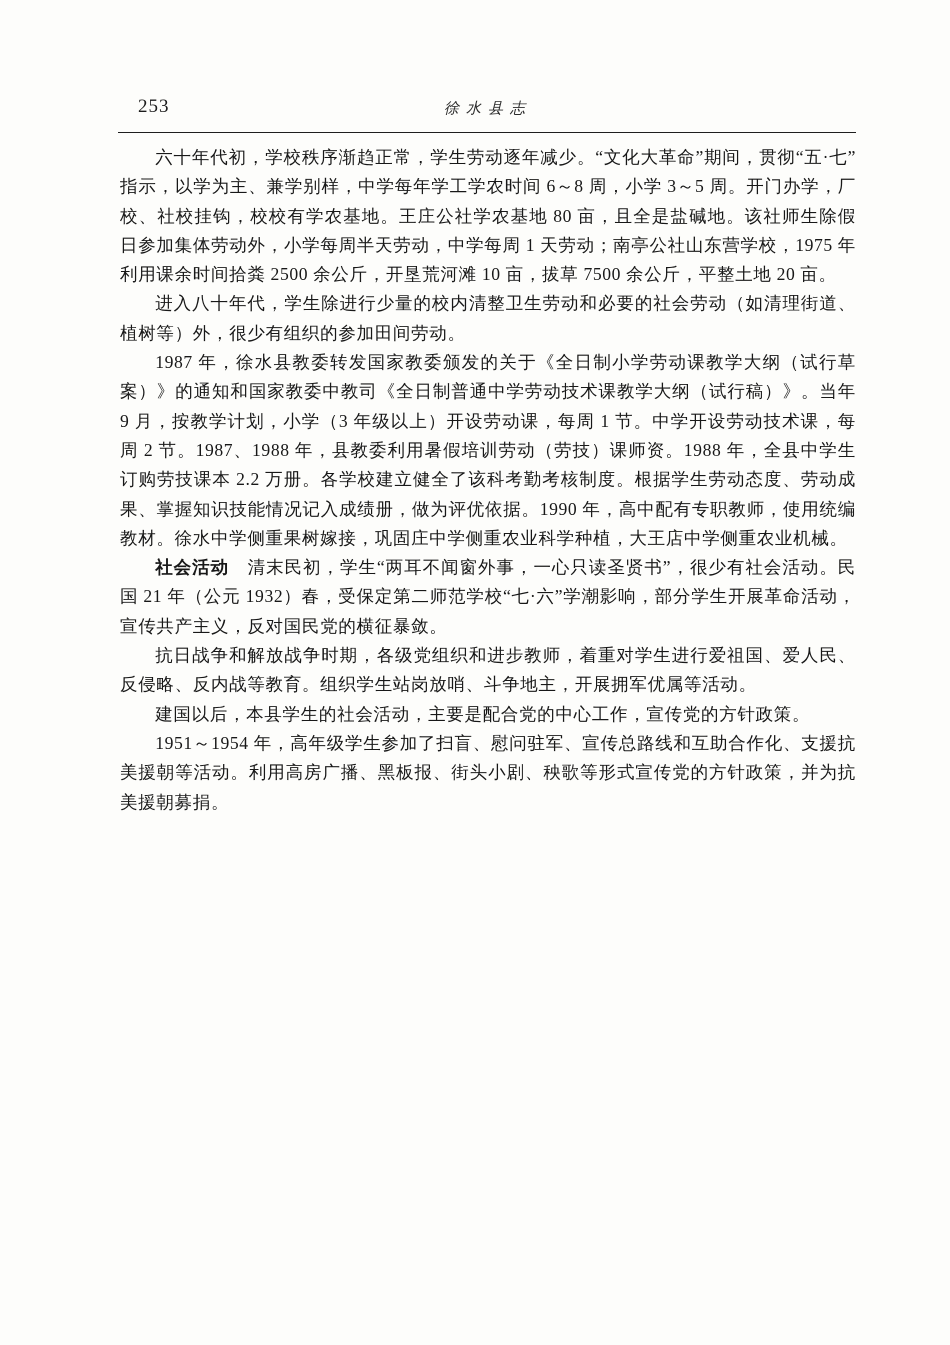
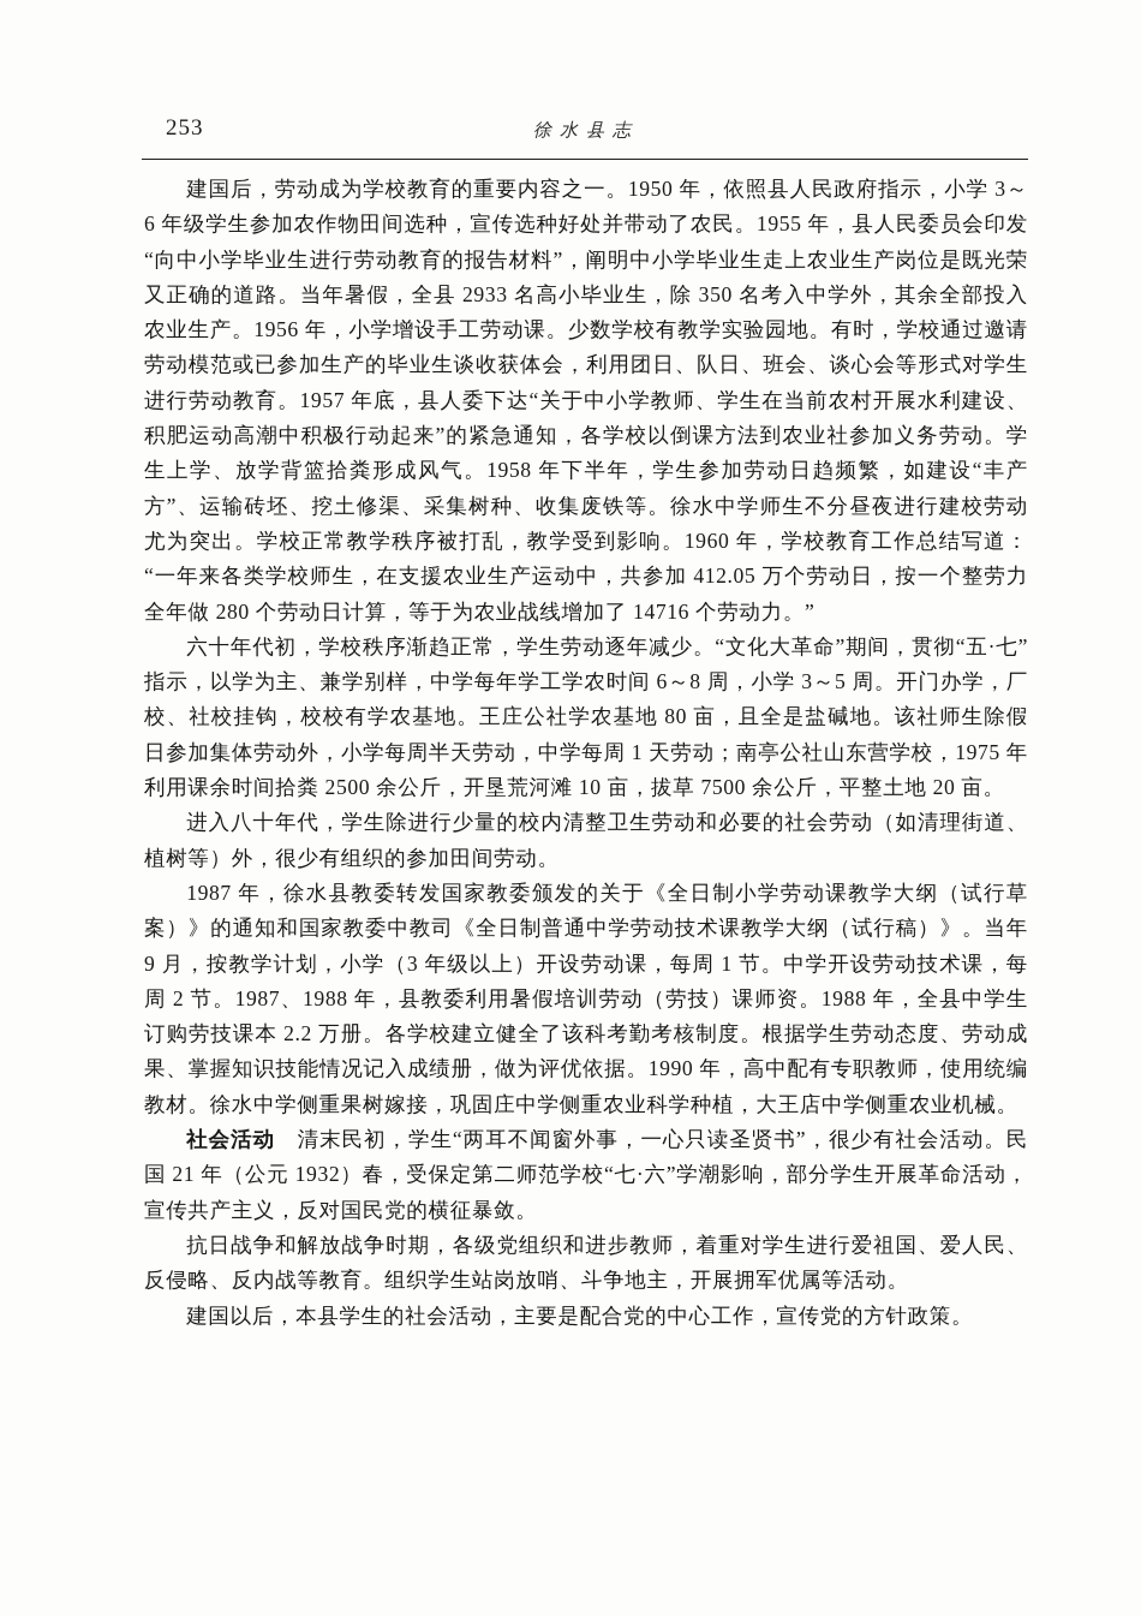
  253
  徐水县志
+ 建国后，劳动成为学校教育的重要内容之一。1950 年，依照县人民政府指示，小学 3～6 年级学生参加农作物田间选种，宣传选种好处并带动了农民。1955 年，县人民委员会印发“向中小学毕业生进行劳动教育的报告材料”，阐明中小学毕业生走上农业生产岗位是既光荣又正确的道路。当年暑假，全县 2933 名高小毕业生，除 350 名考入中学外，其余全部投入农业生产。1956 年，小学增设手工劳动课。少数学校有教学实验园地。有时，学校通过邀请劳动模范或已参加生产的毕业生谈收获体会，利用团日、队日、班会、谈心会等形式对学生进行劳动教育。1957 年底，县人委下达“关于中小学教师、学生在当前农村开展水利建设、积肥运动高潮中积极行动起来”的紧急通知，各学校以倒课方法到农业社参加义务劳动。学生上学、放学背篮拾粪形成风气。1958 年下半年，学生参加劳动日趋频繁，如建设“丰产方”、运输砖坯、挖土修渠、采集树种、收集废铁等。徐水中学师生不分昼夜进行建校劳动尤为突出。学校正常教学秩序被打乱，教学受到影响。1960 年，学校教育工作总结写道：“一年来各类学校师生，在支援农业生产运动中，共参加 412.05 万个劳动日，按一个整劳力全年做 280 个劳动日计算，等于为农业战线增加了 14716 个劳动力。”
  六十年代初，学校秩序渐趋正常，学生劳动逐年减少。“文化大革命”期间，贯彻“五·七”指示，以学为主、兼学别样，中学每年学工学农时间 6～8 周，小学 3～5 周。开门办学，厂校、社校挂钩，校校有学农基地。王庄公社学农基地 80 亩，且全是盐碱地。该社师生除假日参加集体劳动外，小学每周半天劳动，中学每周 1 天劳动；南亭公社山东营学校，1975 年利用课余时间拾粪 2500 余公斤，开垦荒河滩 10 亩，拔草 7500 余公斤，平整土地 20 亩。
  进入八十年代，学生除进行少量的校内清整卫生劳动和必要的社会劳动（如清理街道、植树等）外，很少有组织的参加田间劳动。
  1987 年，徐水县教委转发国家教委颁发的关于《全日制小学劳动课教学大纲（试行草案）》的通知和国家教委中教司《全日制普通中学劳动技术课教学大纲（试行稿）》。当年 9 月，按教学计划，小学（3 年级以上）开设劳动课，每周 1 节。中学开设劳动技术课，每周 2 节。1987、1988 年，县教委利用暑假培训劳动（劳技）课师资。1988 年，全县中学生订购劳技课本 2.2 万册。各学校建立健全了该科考勤考核制度。根据学生劳动态度、劳动成果、掌握知识技能情况记入成绩册，做为评优依据。1990 年，高中配有专职教师，使用统编教材。徐水中学侧重果树嫁接，巩固庄中学侧重农业科学种植，大王店中学侧重农业机械。
  社会活动 清末民初，学生“两耳不闻窗外事，一心只读圣贤书”，很少有社会活动。民国 21 年（公元 1932）春，受保定第二师范学校“七·六”学潮影响，部分学生开展革命活动，宣传共产主义，反对国民党的横征暴敛。
  抗日战争和解放战争时期，各级党组织和进步教师，着重对学生进行爱祖国、爱人民、反侵略、反内战等教育。组织学生站岗放哨、斗争地主，开展拥军优属等活动。
  建国以后，本县学生的社会活动，主要是配合党的中心工作，宣传党的方针政策。
- 1951～1954 年，高年级学生参加了扫盲、慰问驻军、宣传总路线和互助合作化、支援抗美援朝等活动。利用高房广播、黑板报、街头小剧、秧歌等形式宣传党的方针政策，并为抗美援朝募捐。
